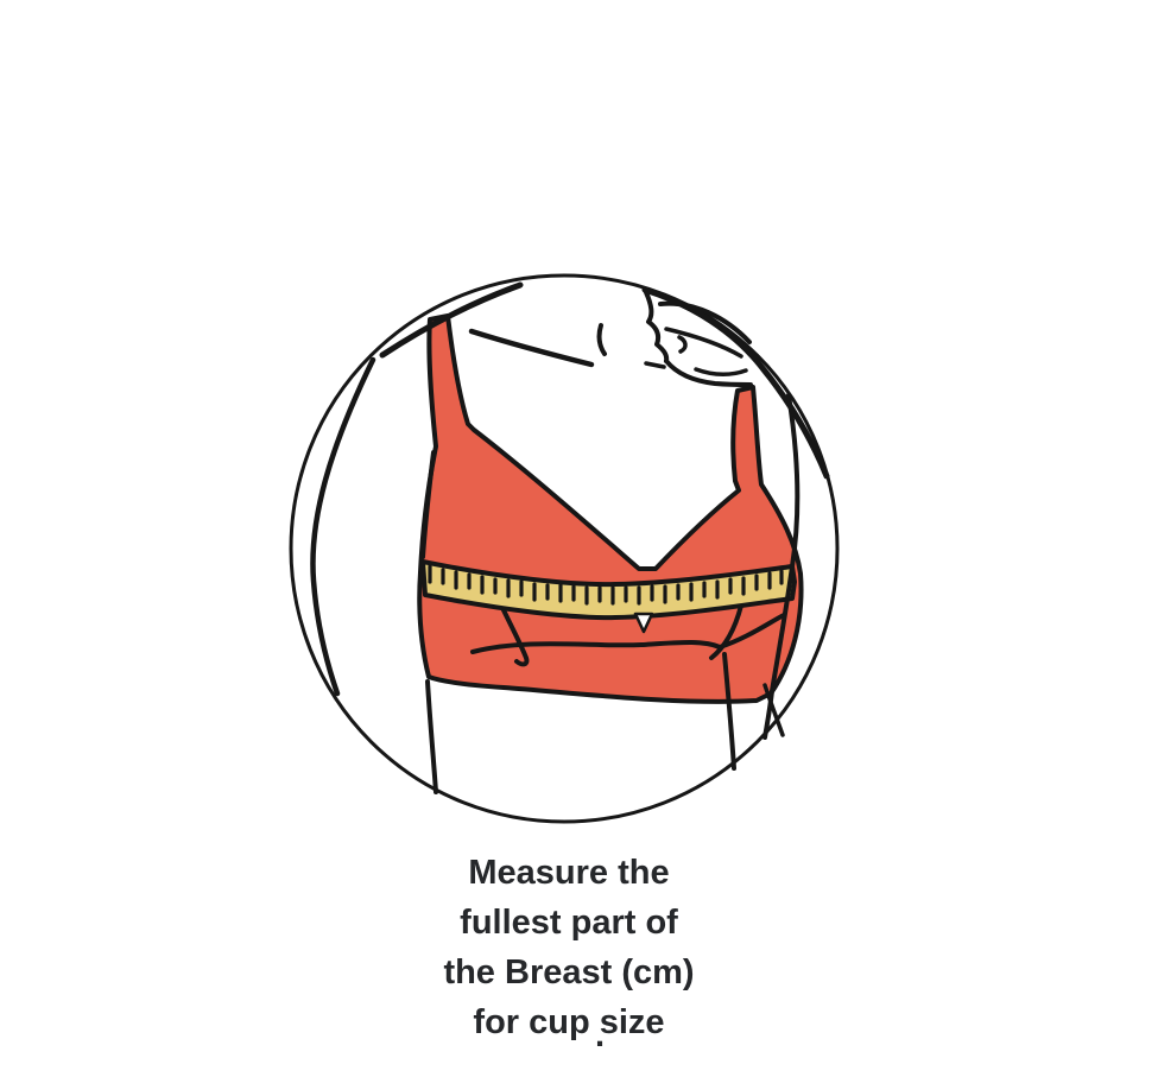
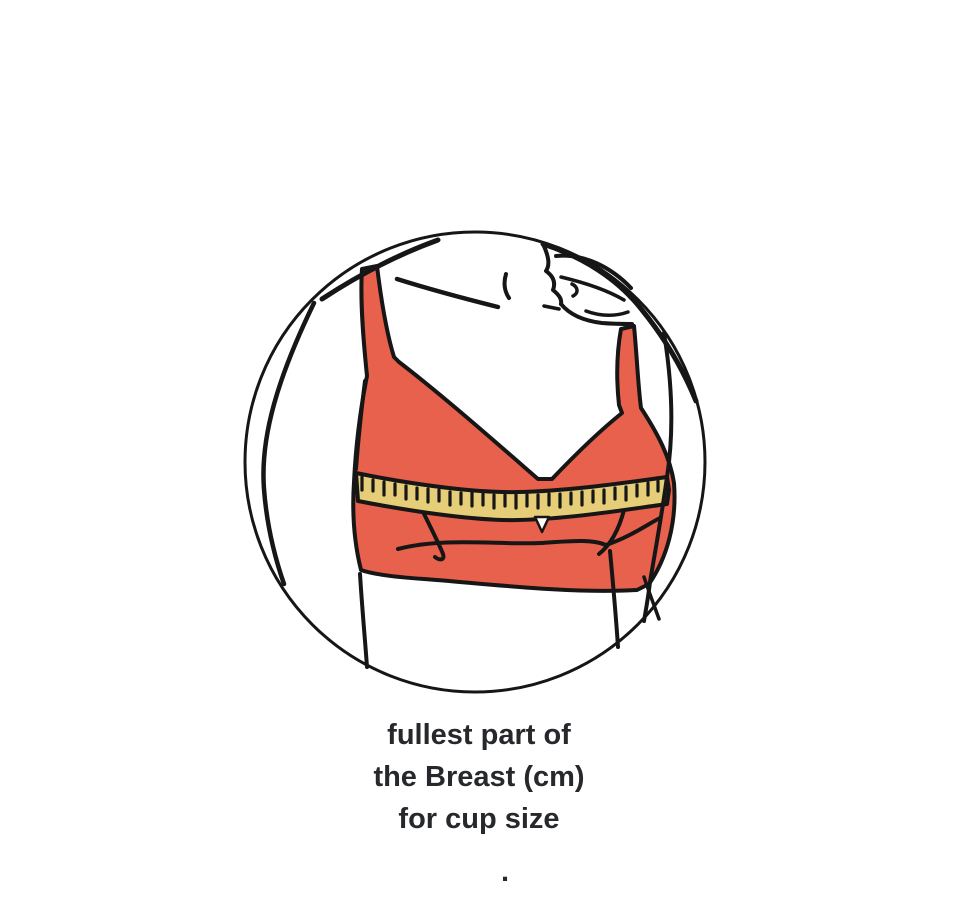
- Measure the
  fullest part of
  the Breast (cm)
  for cup size
  .
